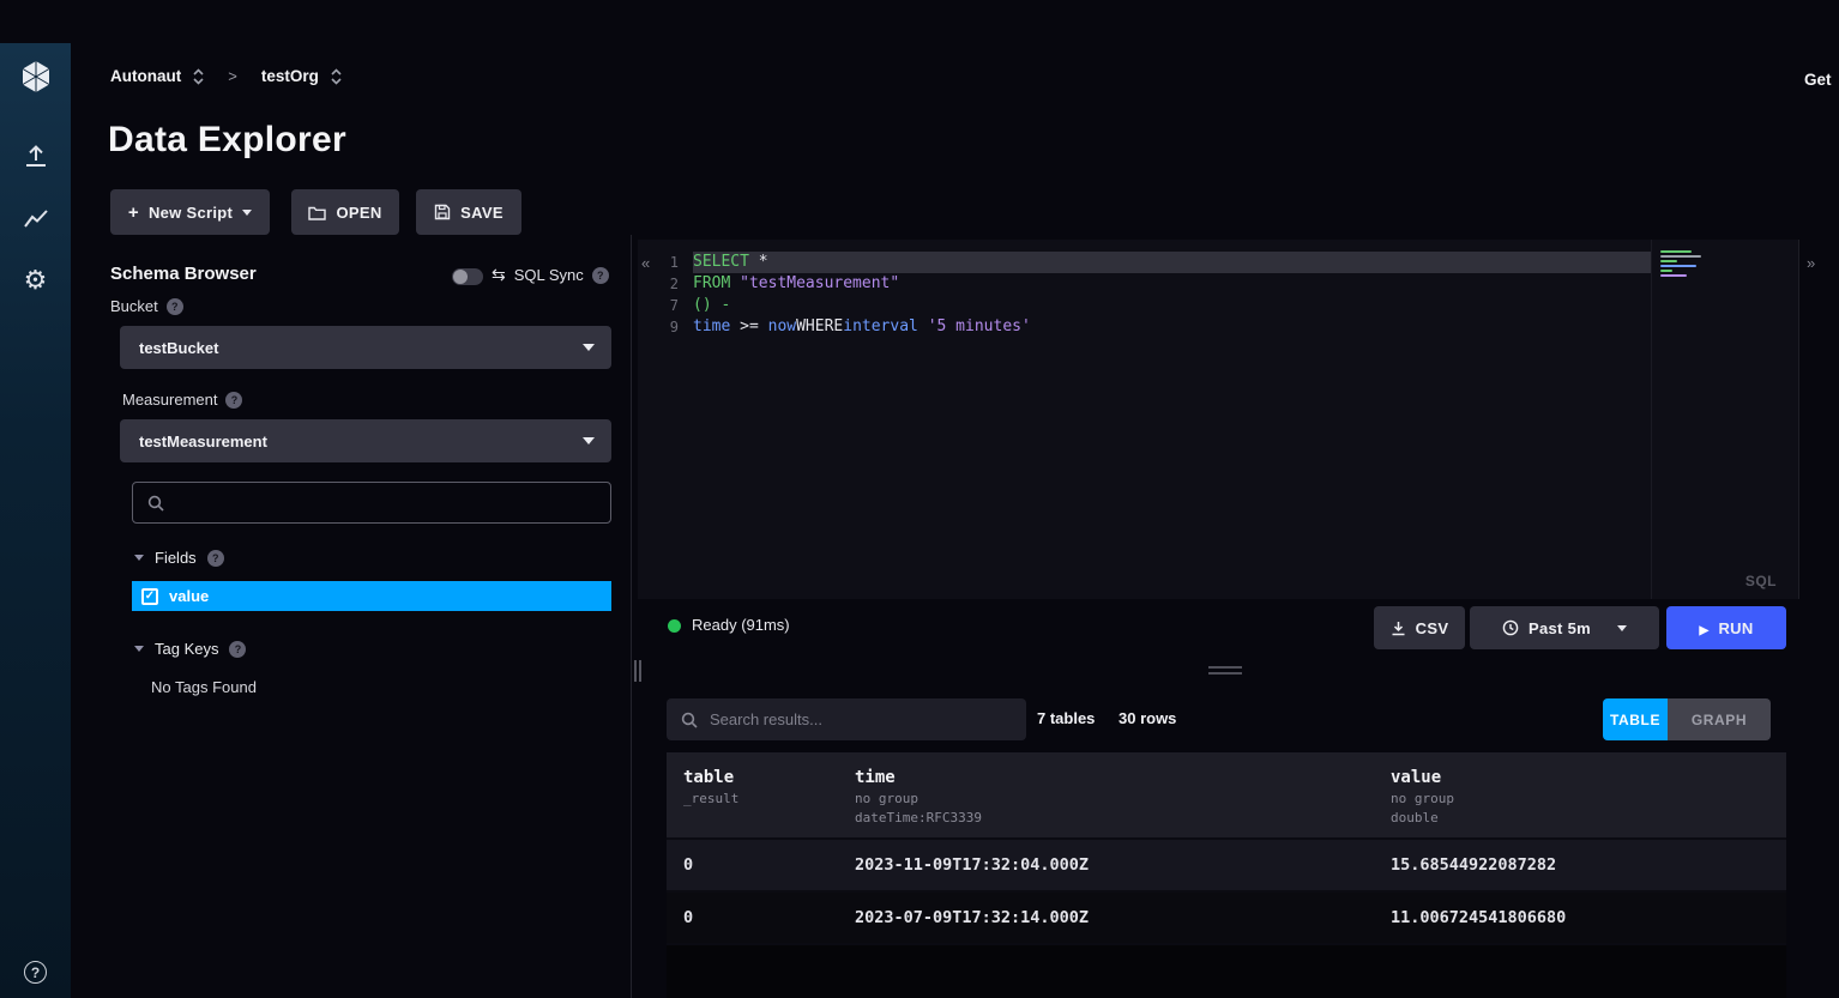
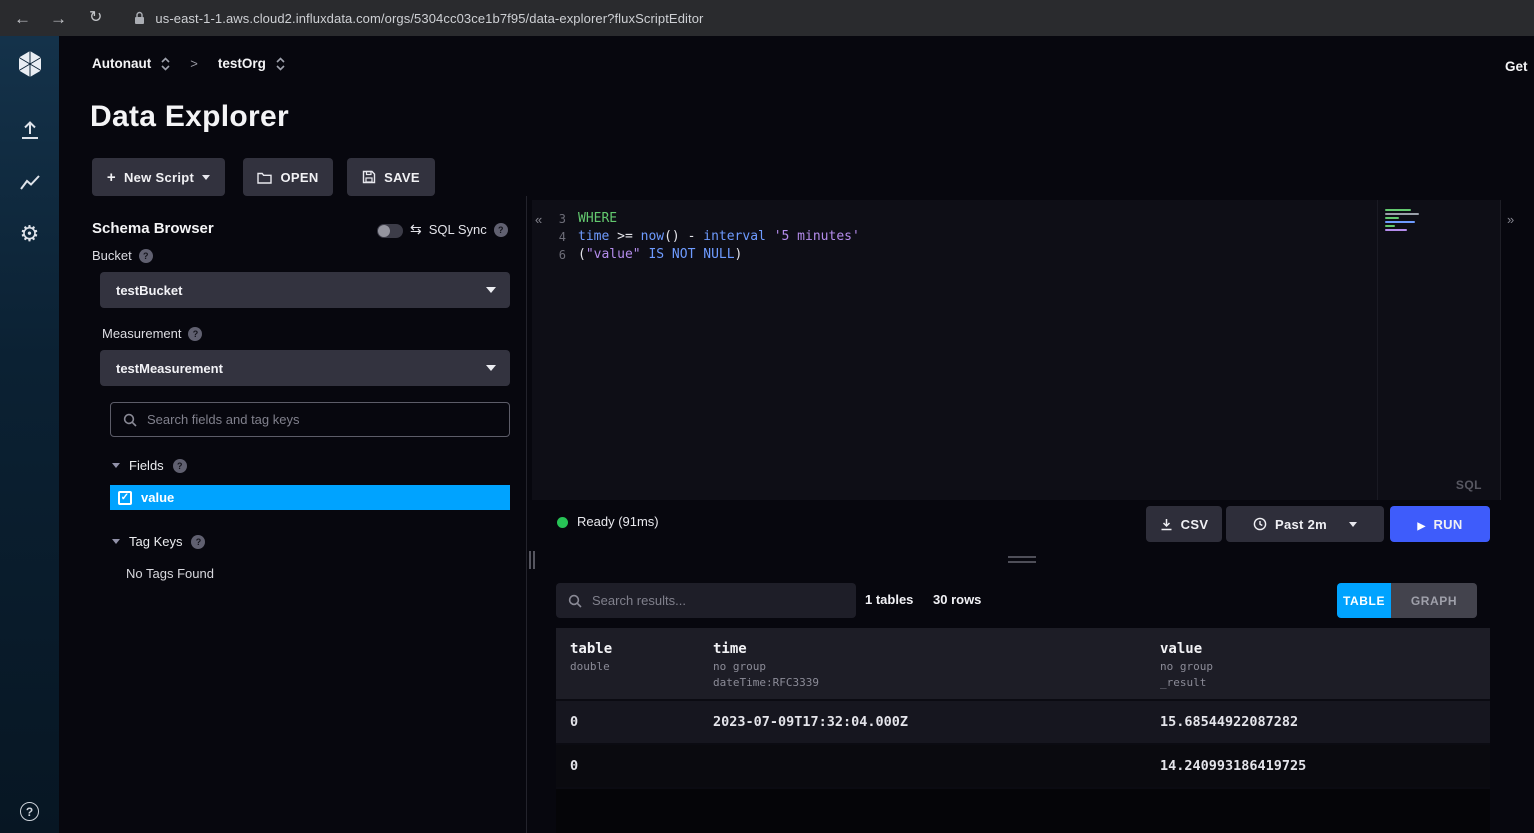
+ us-east-1-1.aws.cloud2.influxdata.com/orgs/5304cc03ce1b7f95/data-explorer?fluxScriptEditor
  Autonaut
  >
  testOrg
  Get
  Data Explorer
  New Script
  OPEN
  SAVE
  Schema Browser
  SQL Sync
  Bucket
  testBucket
  Measurement
  testMeasurement
+ Search fields and tag keys
  Fields
  value
  Tag Keys
  No Tags Found
- 1
- SELECT *
- 2
- FROM "testMeasurement"
- 7
+ 3
- () -
+ WHERE
- 9
+ 4
- time >= nowWHEREinterval '5 minutes'
+ time >= now() - interval '5 minutes'
+ 6
+ ("value" IS NOT NULL)
  SQL
  Ready (91ms)
  CSV
- Past 5m
+ Past 2m
  RUN
  Search results...
- 7 tables
+ 1 tables
  30 rows
  TABLE
  GRAPH
  table
- _result
+ double
  time
  no group
  dateTime:RFC3339
  value
  no group
- double
+ _result
  0
- 2023-11-09T17:32:04.000Z
+ 2023-07-09T17:32:04.000Z
  15.68544922087282
  0
- 2023-07-09T17:32:14.000Z
- 11.006724541806680
+ 14.240993186419725
